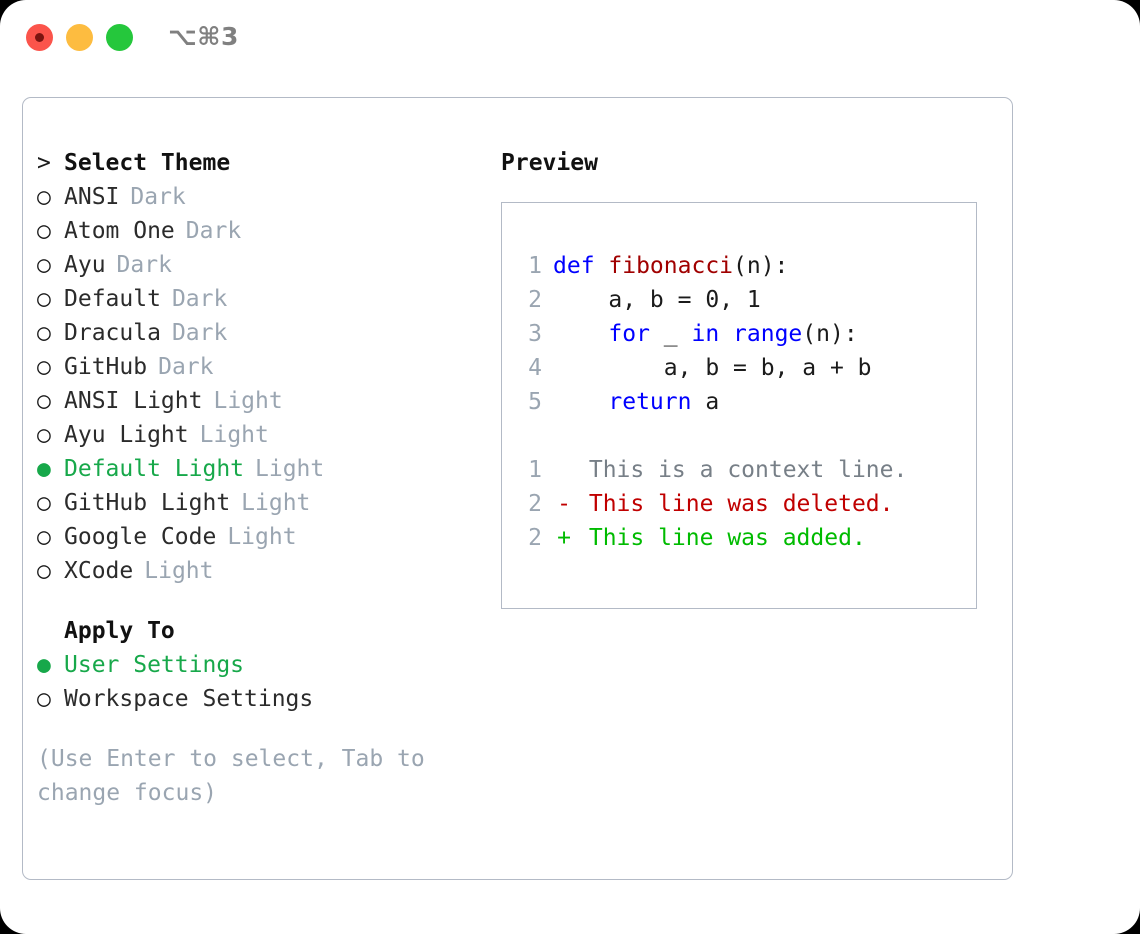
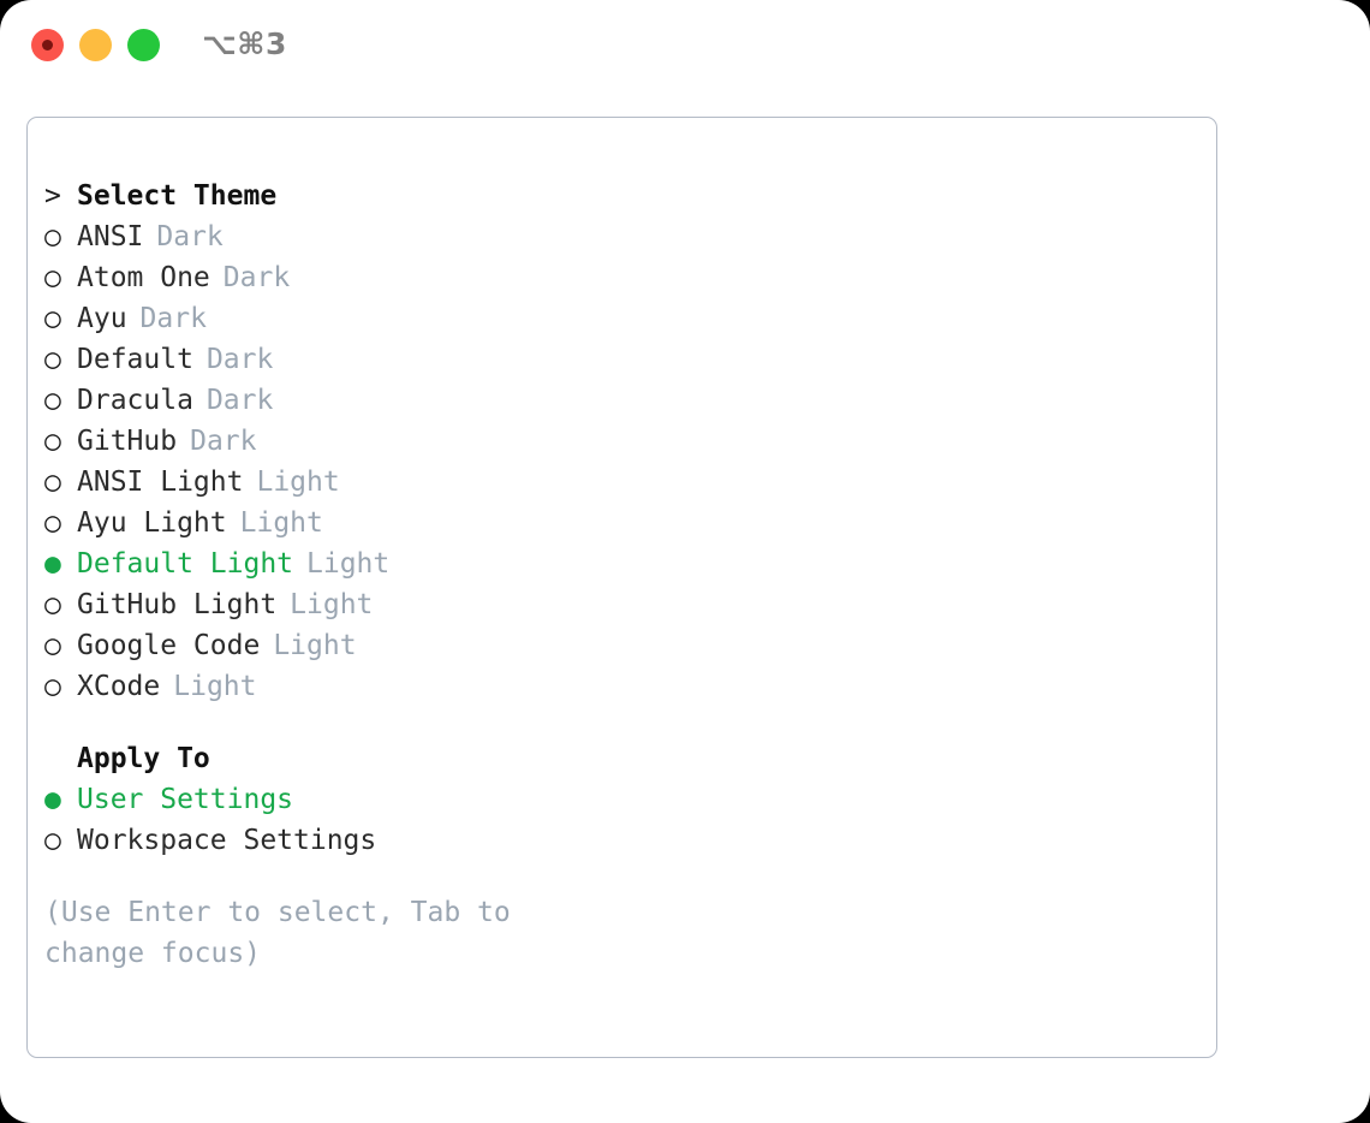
  ⌥⌘3
  >
  Select Theme
  ○
  ANSI
  Dark
  ○
  Atom One
  Dark
  ○
  Ayu
  Dark
  ○
  Default
  Dark
  ○
  Dracula
  Dark
  ○
  GitHub
  Dark
  ○
  ANSI Light
  Light
  ○
  Ayu Light
  Light
  ●
  Default Light
  Light
  ○
  GitHub Light
  Light
  ○
  Google Code
  Light
  ○
  XCode
  Light
  Apply To
  ●
  User Settings
  ○
  Workspace Settings
  (Use Enter to select, Tab to change focus)
- Preview
- 1 def fibonacci(n):
- 2 a, b = 0, 1
- 3 for _ in range(n):
- 4 a, b = b, a + b
- 5 return a
- 1 This is a context line.
- 2 - This line was deleted.
- 2 + This line was added.
